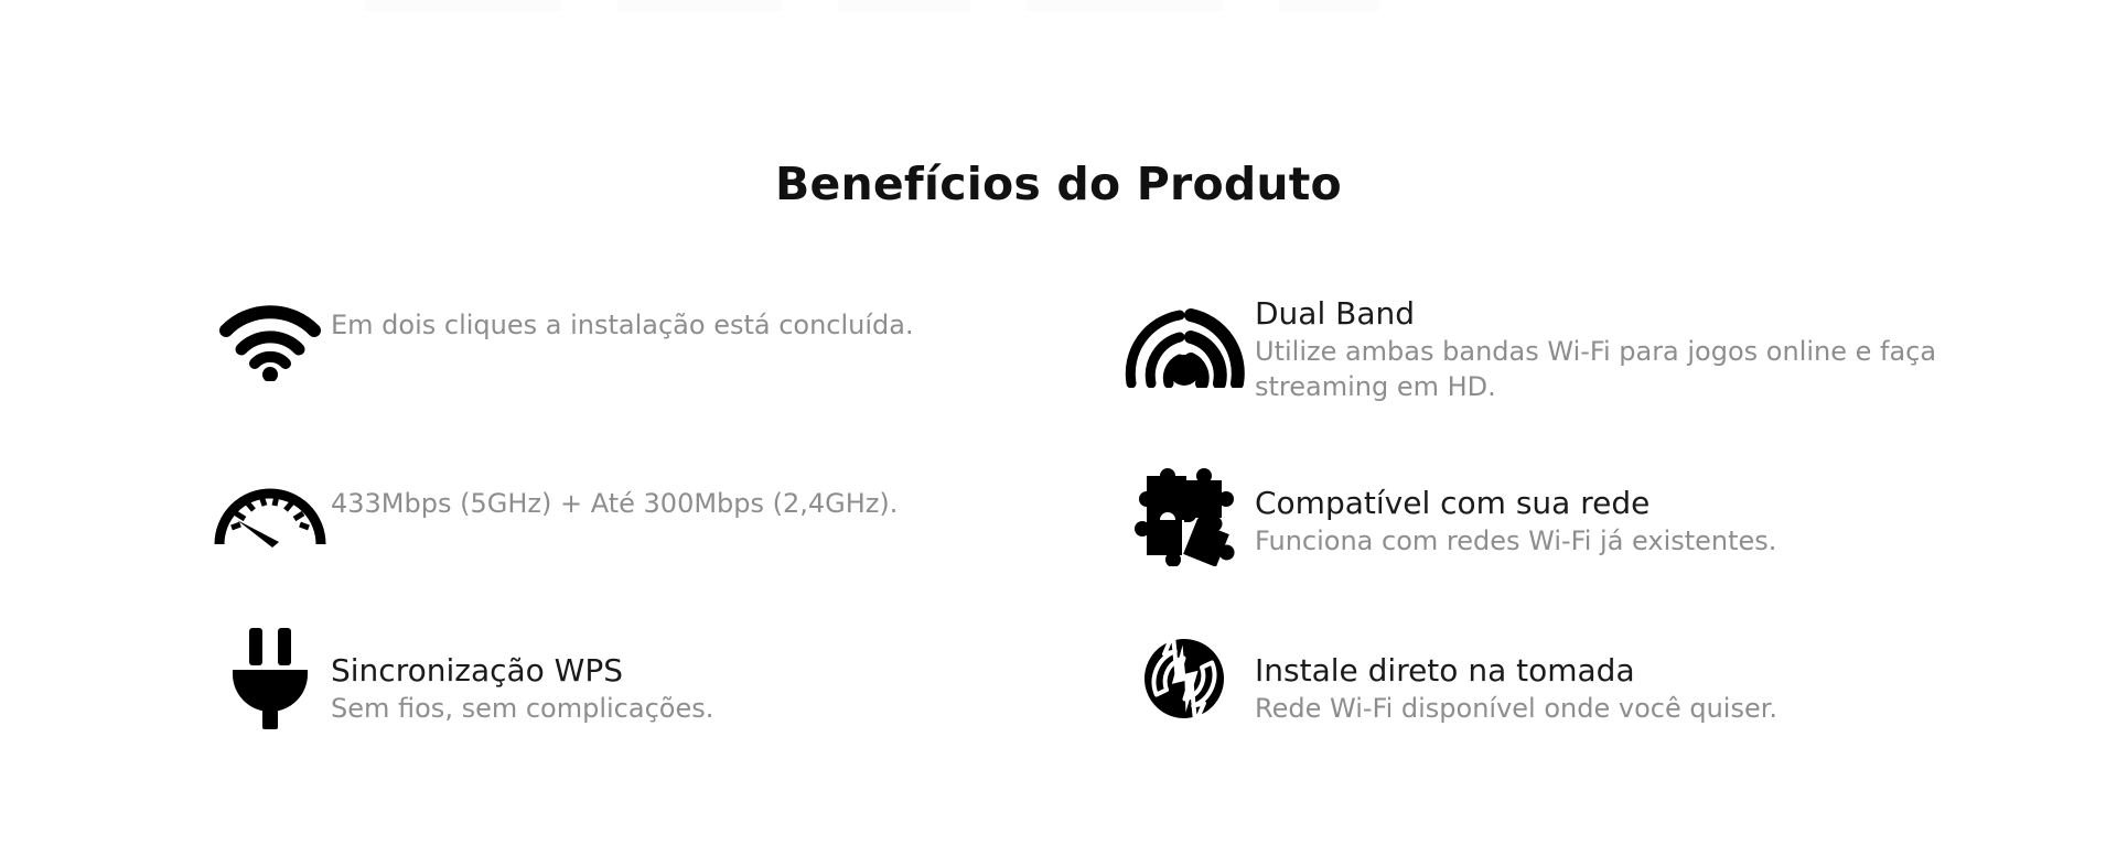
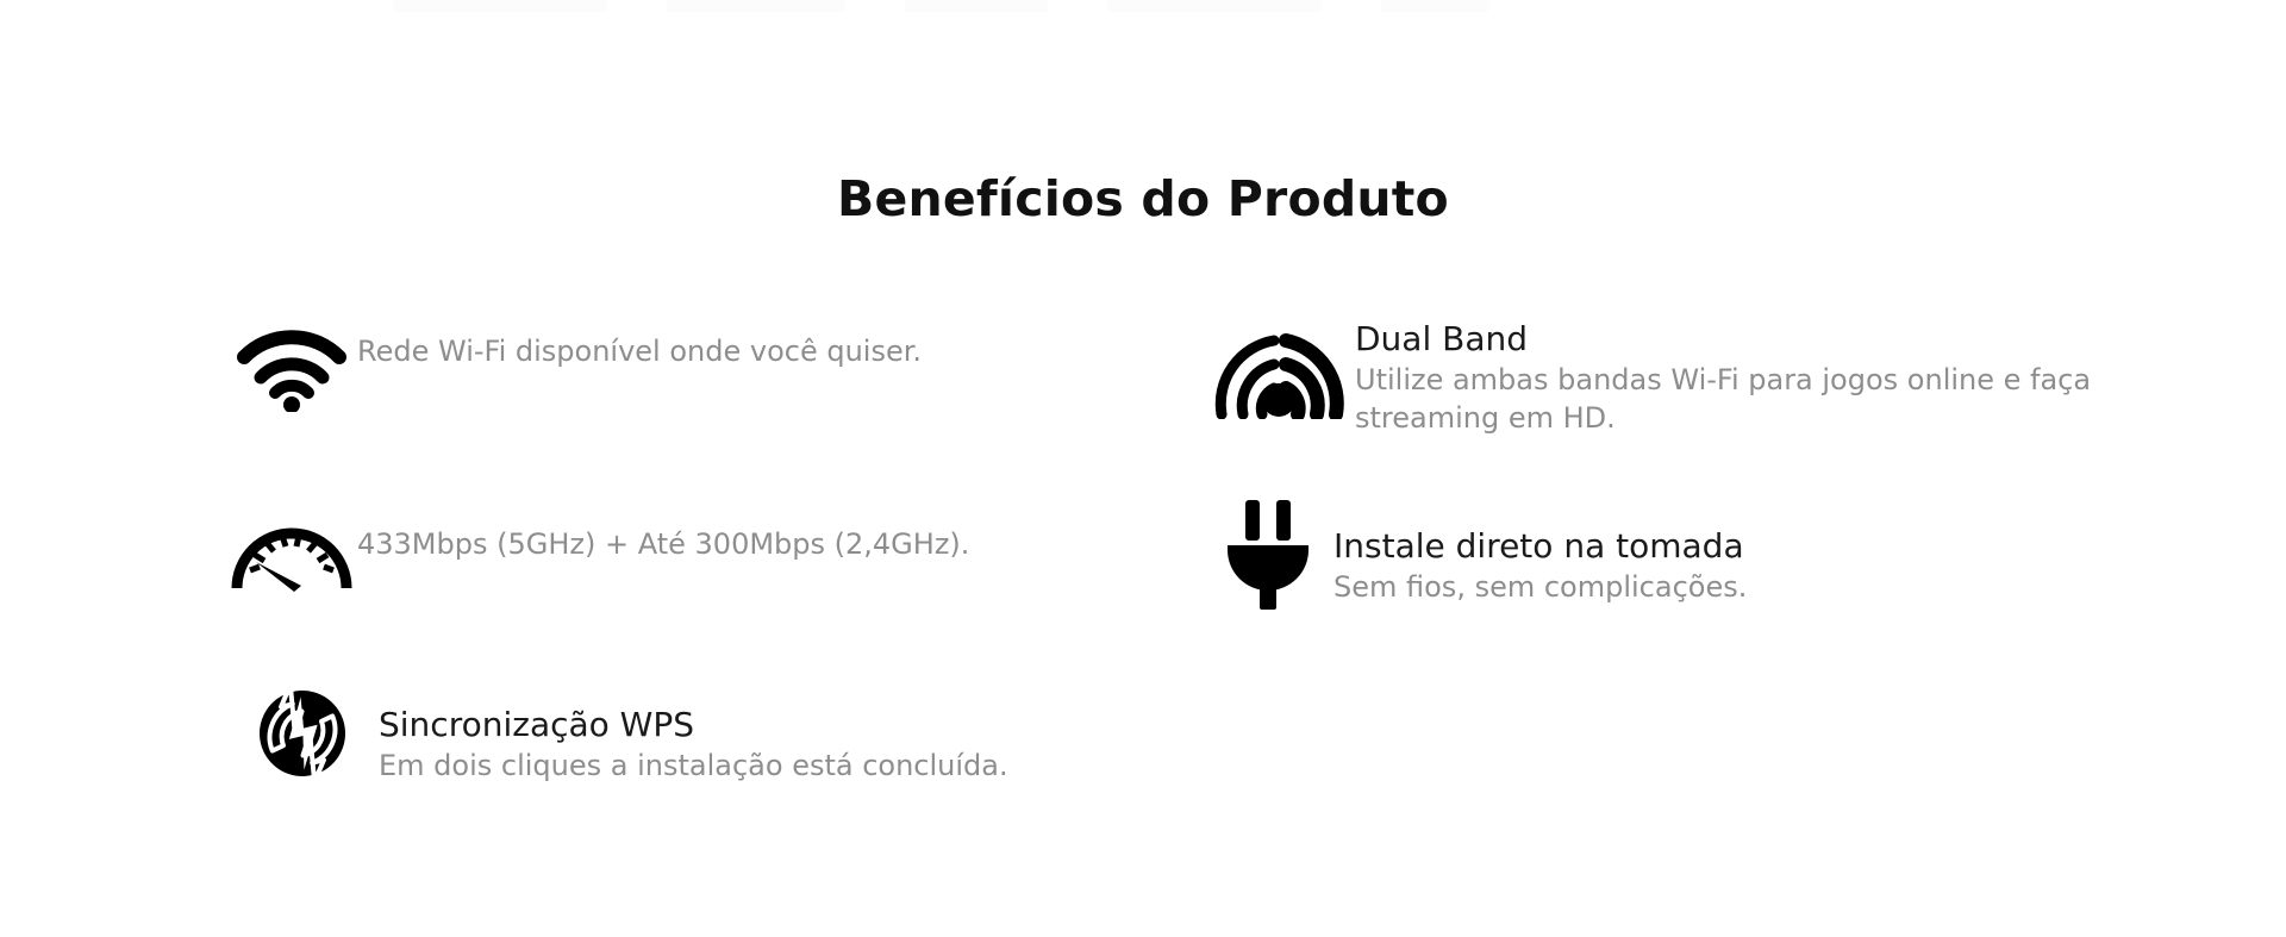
  Benefícios do Produto
- Em dois cliques a instalação está concluída.
+ Rede Wi-Fi disponível onde você quiser.
  Dual Band
  Utilize ambas bandas Wi-Fi para jogos online e faça streaming em HD.
  433Mbps (5GHz) + Até 300Mbps (2,4GHz).
- Compatível com sua rede
- Funciona com redes Wi-Fi já existentes.
- Sincronização WPS
+ Instale direto na tomada
  Sem fios, sem complicações.
- Instale direto na tomada
+ Sincronização WPS
- Rede Wi-Fi disponível onde você quiser.
+ Em dois cliques a instalação está concluída.
